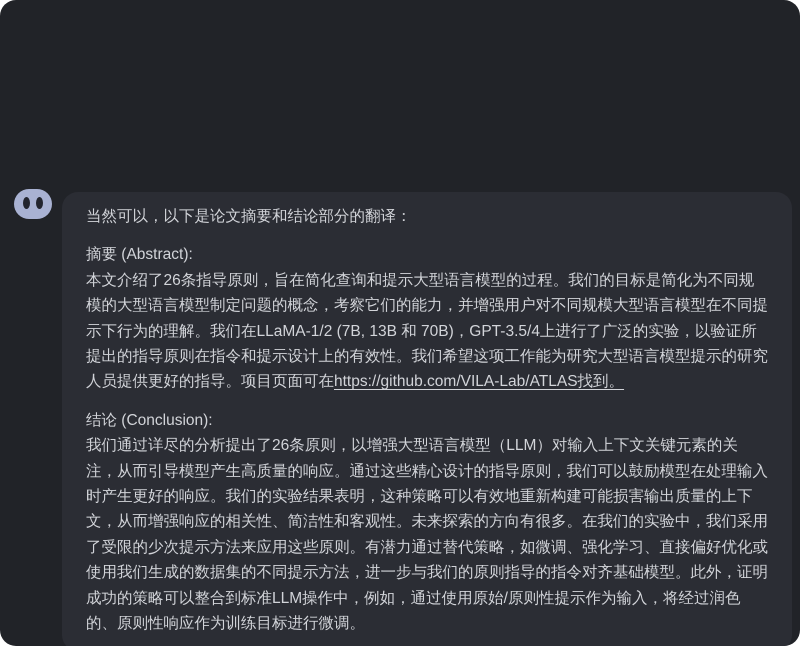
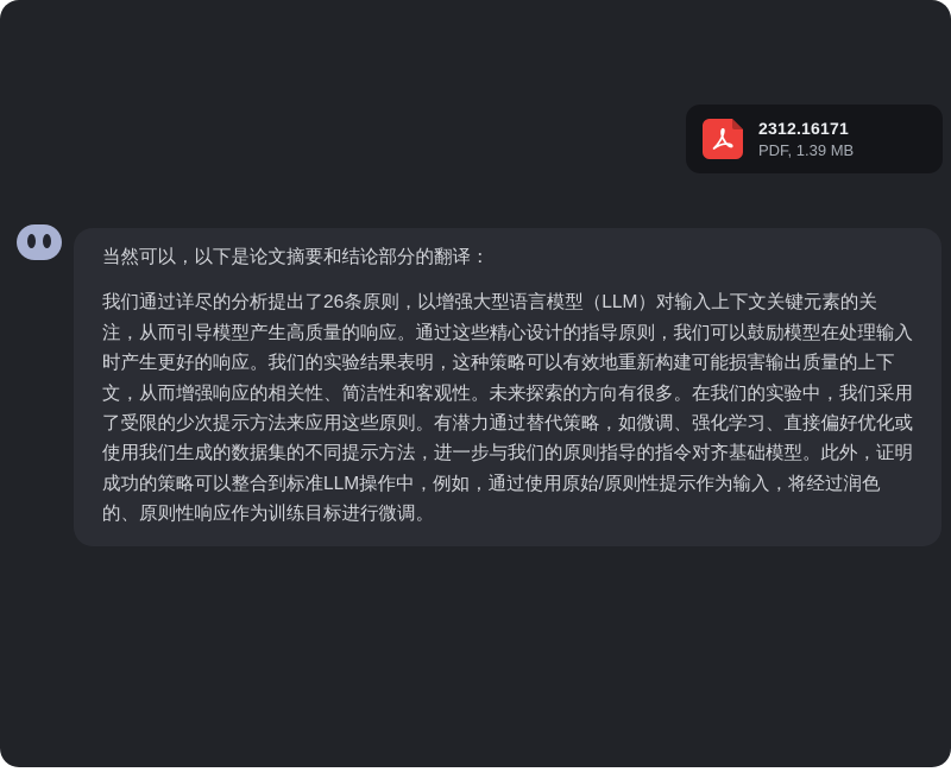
+ 2312.16171
+ PDF, 1.39 MB
  当然可以，以下是论文摘要和结论部分的翻译：
- 摘要 (Abstract):
- 本文介绍了26条指导原则，旨在简化查询和提示大型语言模型的过程。我们的目标是简化为不同规模的大型语言模型制定问题的概念，考察它们的能力，并增强用户对不同规模大型语言模型在不同提示下行为的理解。我们在LLaMA-1/2 (7B, 13B 和 70B)，GPT-3.5/4上进行了广泛的实验，以验证所提出的指导原则在指令和提示设计上的有效性。我们希望这项工作能为研究大型语言模型提示的研究人员提供更好的指导。项目页面可在https://github.com/VILA-Lab/ATLAS找到。
- 结论 (Conclusion):
  我们通过详尽的分析提出了26条原则，以增强大型语言模型（LLM）对输入上下文关键元素的关注，从而引导模型产生高质量的响应。通过这些精心设计的指导原则，我们可以鼓励模型在处理输入时产生更好的响应。我们的实验结果表明，这种策略可以有效地重新构建可能损害输出质量的上下文，从而增强响应的相关性、简洁性和客观性。未来探索的方向有很多。在我们的实验中，我们采用了受限的少次提示方法来应用这些原则。有潜力通过替代策略，如微调、强化学习、直接偏好优化或使用我们生成的数据集的不同提示方法，进一步与我们的原则指导的指令对齐基础模型。此外，证明成功的策略可以整合到标准LLM操作中，例如，通过使用原始/原则性提示作为输入，将经过润色的、原则性响应作为训练目标进行微调。
